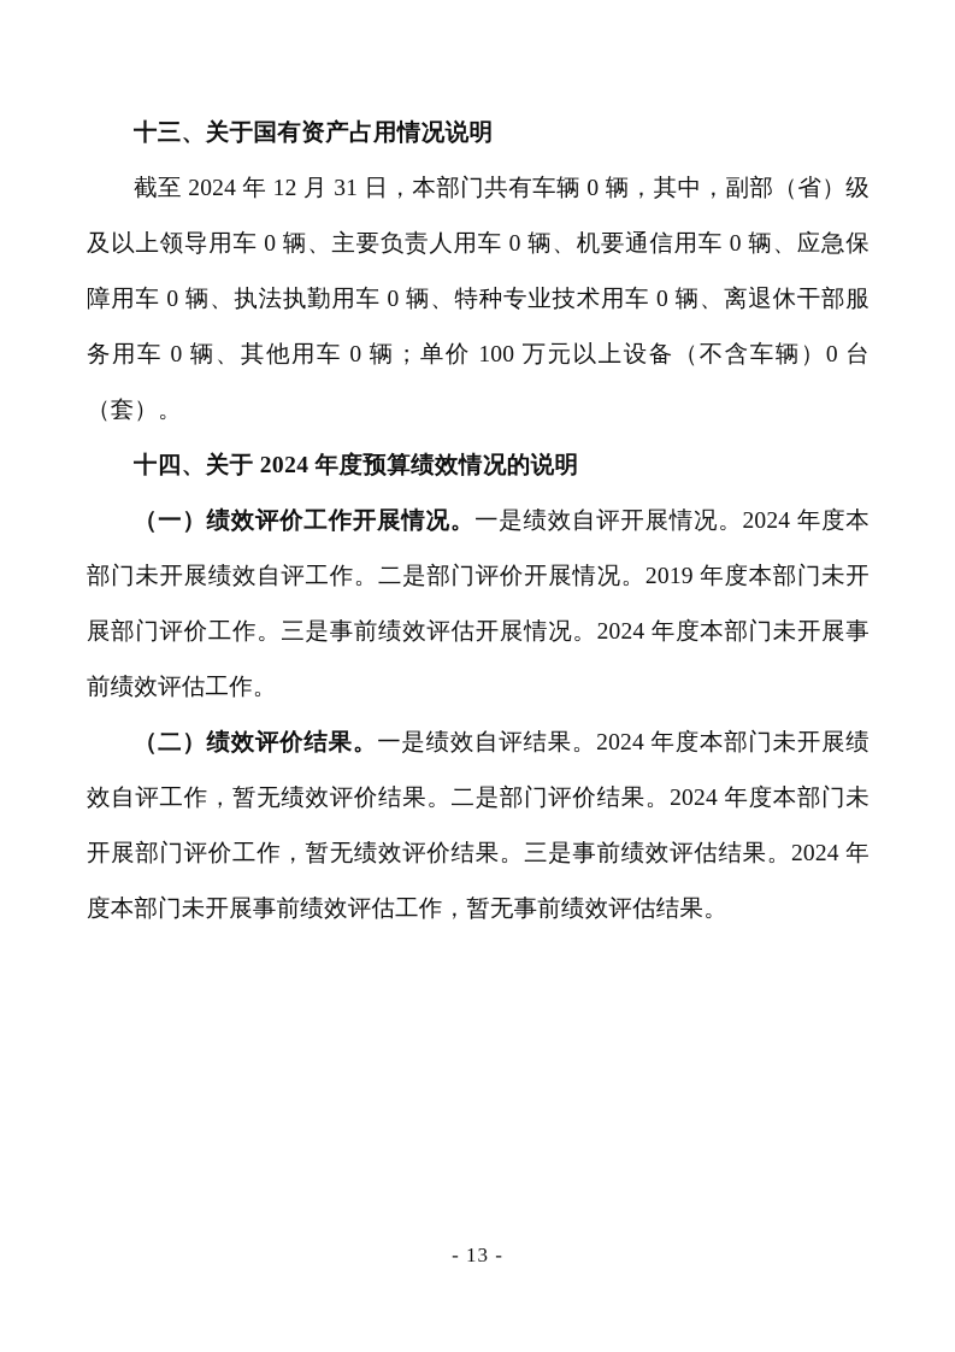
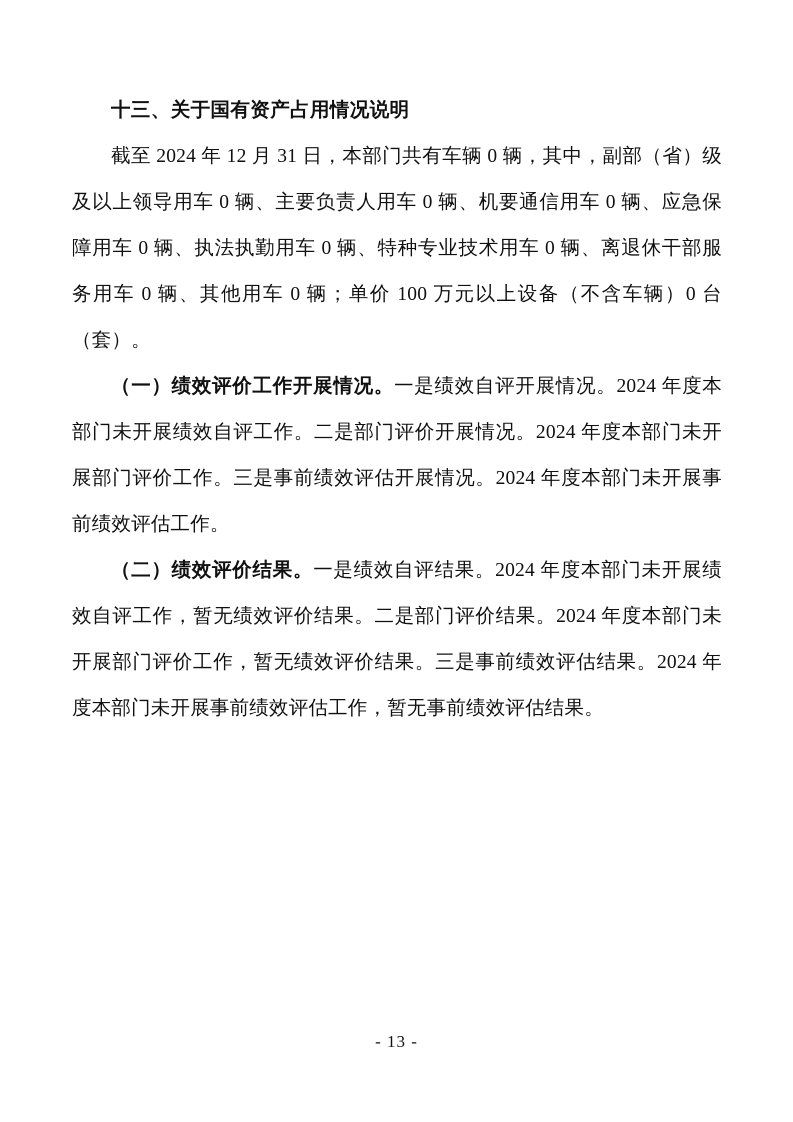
  十三、关于国有资产占用情况说明
  截至 2024 年 12 月 31 日，本部门共有车辆 0 辆，其中，副部（省）级及以上领导用车 0 辆、主要负责人用车 0 辆、机要通信用车 0 辆、应急保障用车 0 辆、执法执勤用车 0 辆、特种专业技术用车 0 辆、离退休干部服务用车 0 辆、其他用车 0 辆；单价 100 万元以上设备（不含车辆）0 台（套）。
- 十四、关于 2024 年度预算绩效情况的说明
- （一）绩效评价工作开展情况。一是绩效自评开展情况。2024 年度本部门未开展绩效自评工作。二是部门评价开展情况。2019 年度本部门未开展部门评价工作。三是事前绩效评估开展情况。2024 年度本部门未开展事前绩效评估工作。
+ （一）绩效评价工作开展情况。一是绩效自评开展情况。2024 年度本部门未开展绩效自评工作。二是部门评价开展情况。2024 年度本部门未开展部门评价工作。三是事前绩效评估开展情况。2024 年度本部门未开展事前绩效评估工作。
  （二）绩效评价结果。一是绩效自评结果。2024 年度本部门未开展绩效自评工作，暂无绩效评价结果。二是部门评价结果。2024 年度本部门未开展部门评价工作，暂无绩效评价结果。三是事前绩效评估结果。2024 年度本部门未开展事前绩效评估工作，暂无事前绩效评估结果。
  - 13 -
